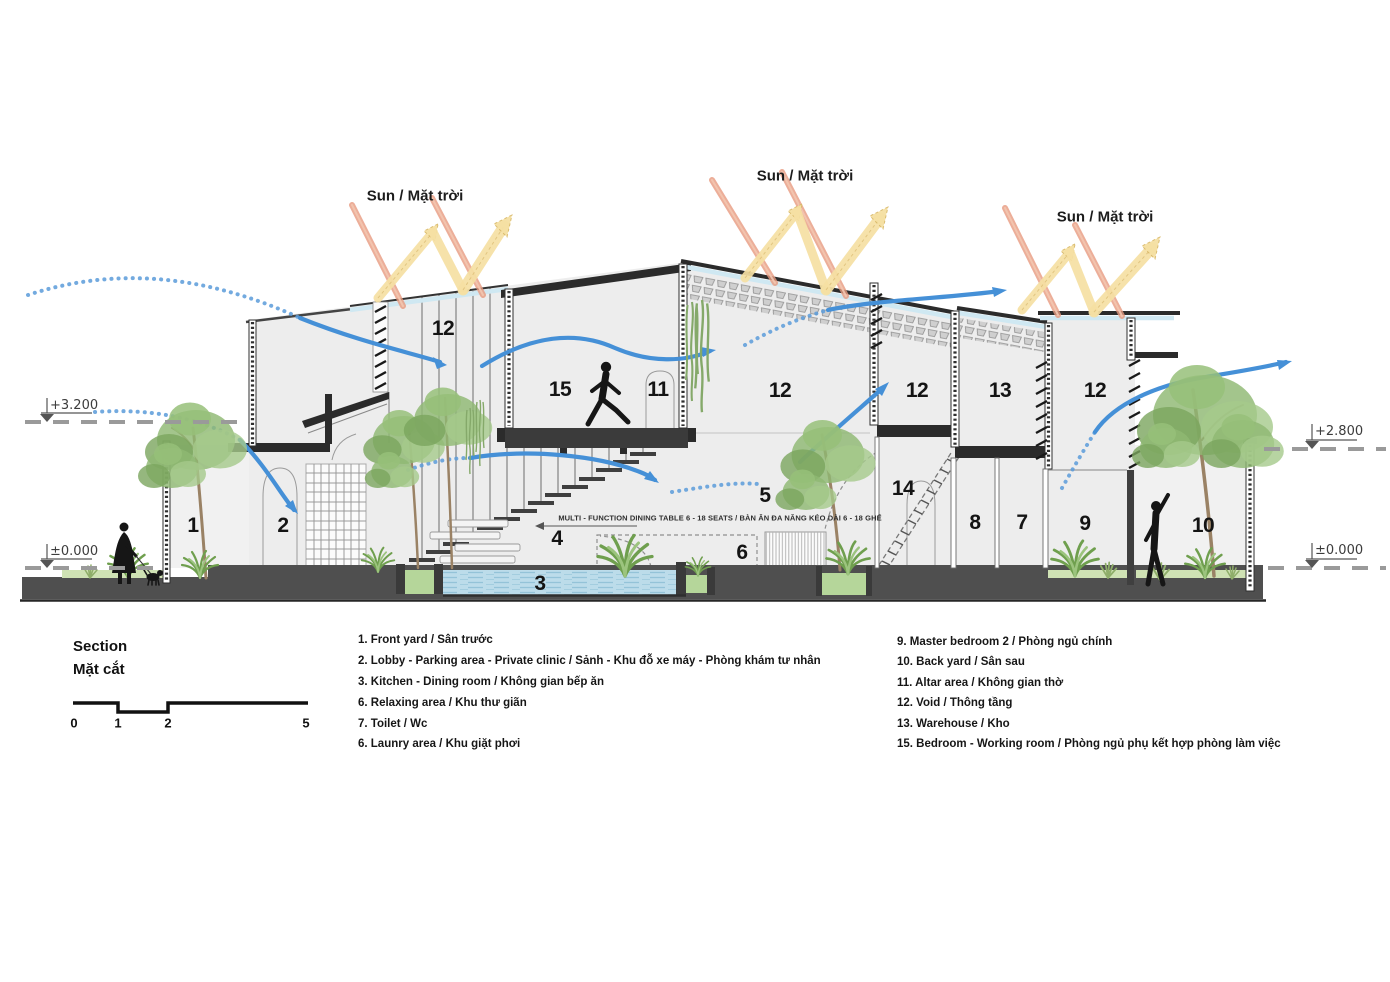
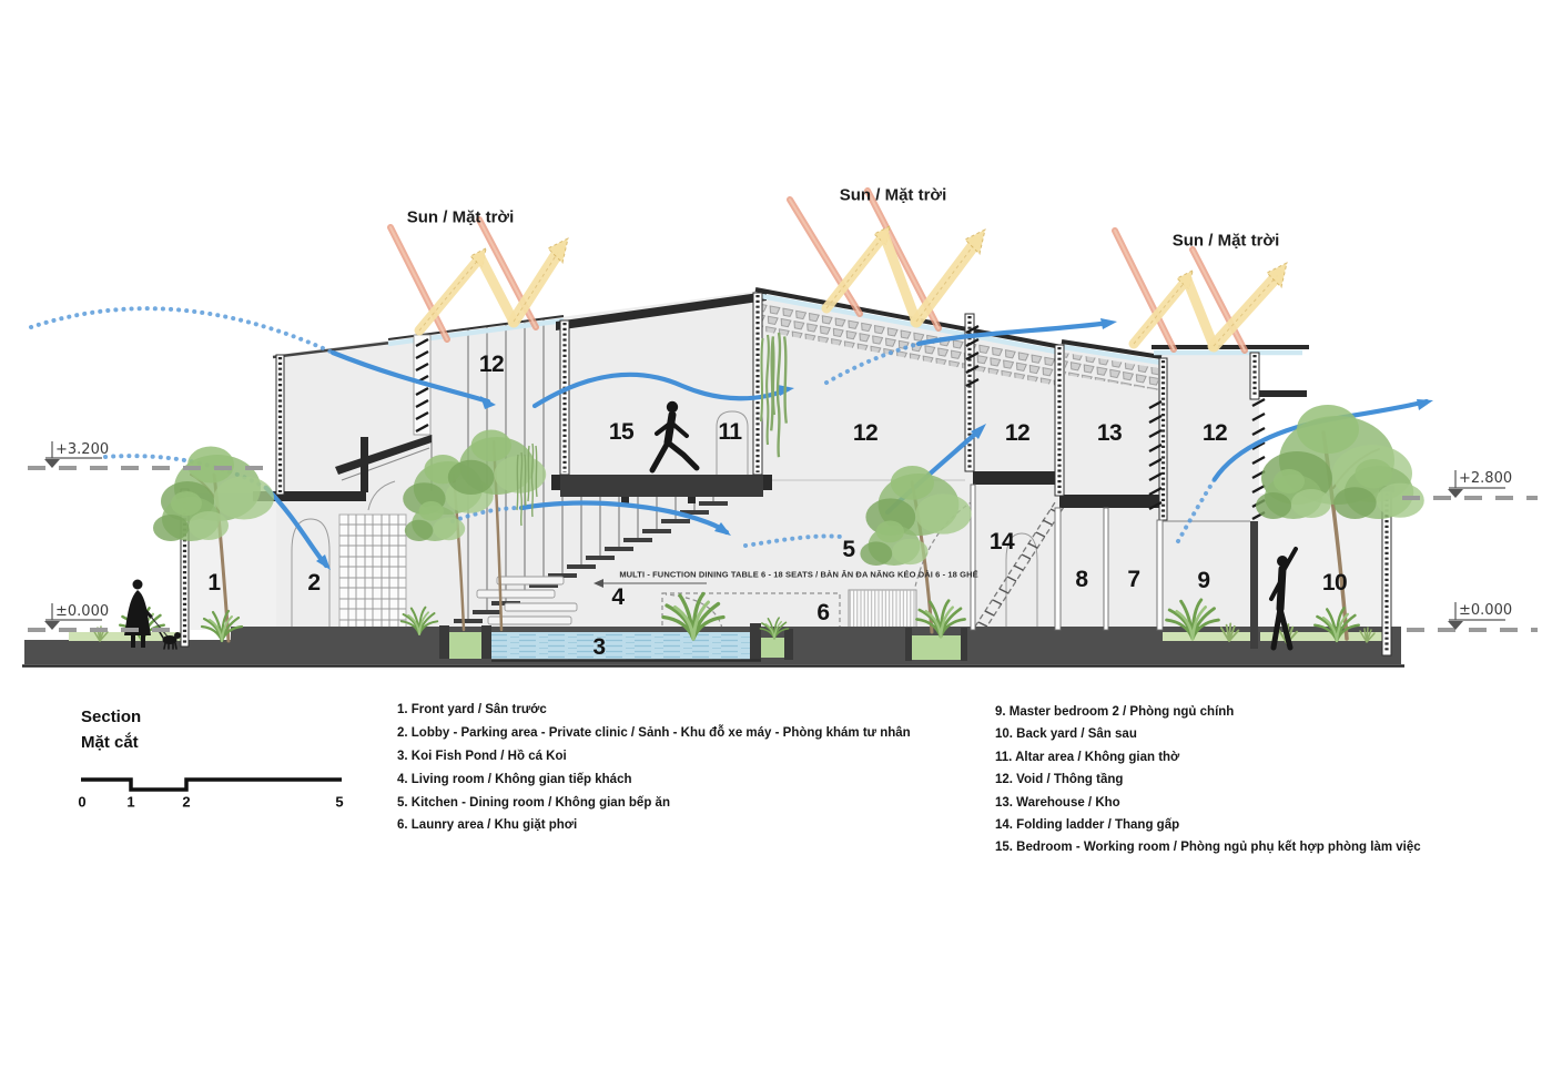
  Sun / Mặt trời
  Sun / Mặt trời
  Sun / Mặt trời
  +3.200
  ±0.000
  +2.800
  ±0.000
  MULTI - FUNCTION DINING TABLE 6 - 18 SEATS / BÀN ĂN ĐA NĂNG KÉO DÀI 6 - 18 GHẾ
  1
  2
  3
  4
  5
  6
  12
  15
  11
  12
  12
  13
  12
  14
  8
  7
  9
  10
  Section
  Mặt cắt
  0
  1
  2
  5
  1. Front yard / Sân trước
  2. Lobby - Parking area - Private clinic / Sảnh - Khu đỗ xe máy - Phòng khám tư nhân
+ 3. Koi Fish Pond / Hồ cá Koi
+ 4. Living room / Không gian tiếp khách
- 3. Kitchen - Dining room / Không gian bếp ăn
+ 5. Kitchen - Dining room / Không gian bếp ăn
- 6. Relaxing area / Khu thư giãn
- 7. Toilet / Wc
  6. Launry area / Khu giặt phơi
  9. Master bedroom 2 / Phòng ngủ chính
  10. Back yard / Sân sau
  11. Altar area / Không gian thờ
  12. Void / Thông tầng
  13. Warehouse / Kho
+ 14. Folding ladder / Thang gấp
  15. Bedroom - Working room / Phòng ngủ phụ kết hợp phòng làm việc
